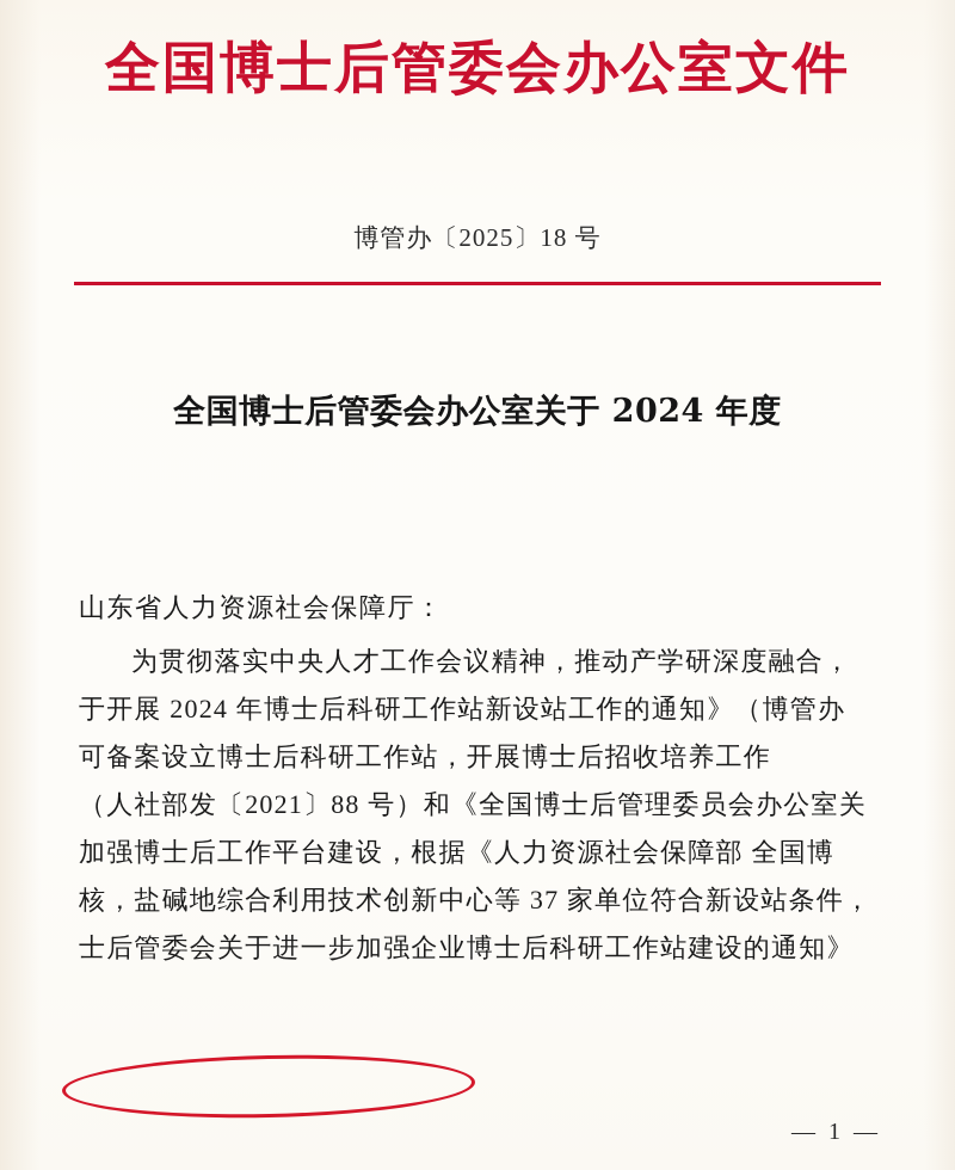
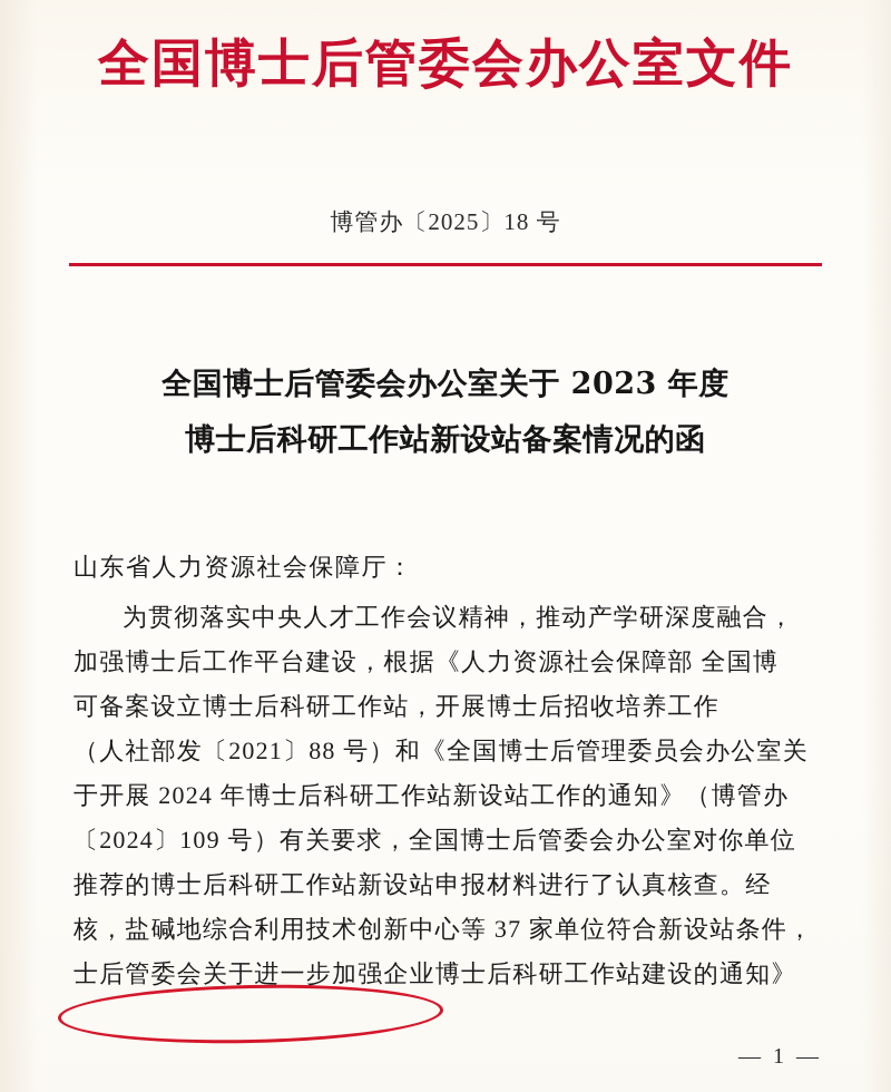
  全国博士后管委会办公室文件
  博管办〔2025〕18 号
- 全国博士后管委会办公室关于 2024 年度
+ 全国博士后管委会办公室关于 2023 年度
+ 博士后科研工作站新设站备案情况的函
  山东省人力资源社会保障厅：
  为贯彻落实中央人才工作会议精神，推动产学研深度融合，
- 于开展 2024 年博士后科研工作站新设站工作的通知》（博管办
+ 加强博士后工作平台建设，根据《人力资源社会保障部 全国博
  可备案设立博士后科研工作站，开展博士后招收培养工作
  （人社部发〔2021〕88 号）和《全国博士后管理委员会办公室关
- 加强博士后工作平台建设，根据《人力资源社会保障部 全国博
+ 于开展 2024 年博士后科研工作站新设站工作的通知》（博管办
+ 〔2024〕109 号）有关要求，全国博士后管委会办公室对你单位
+ 推荐的博士后科研工作站新设站申报材料进行了认真核查。经
  核，盐碱地综合利用技术创新中心等 37 家单位符合新设站条件，
  士后管委会关于进一步加强企业博士后科研工作站建设的通知》
  — 1 —
